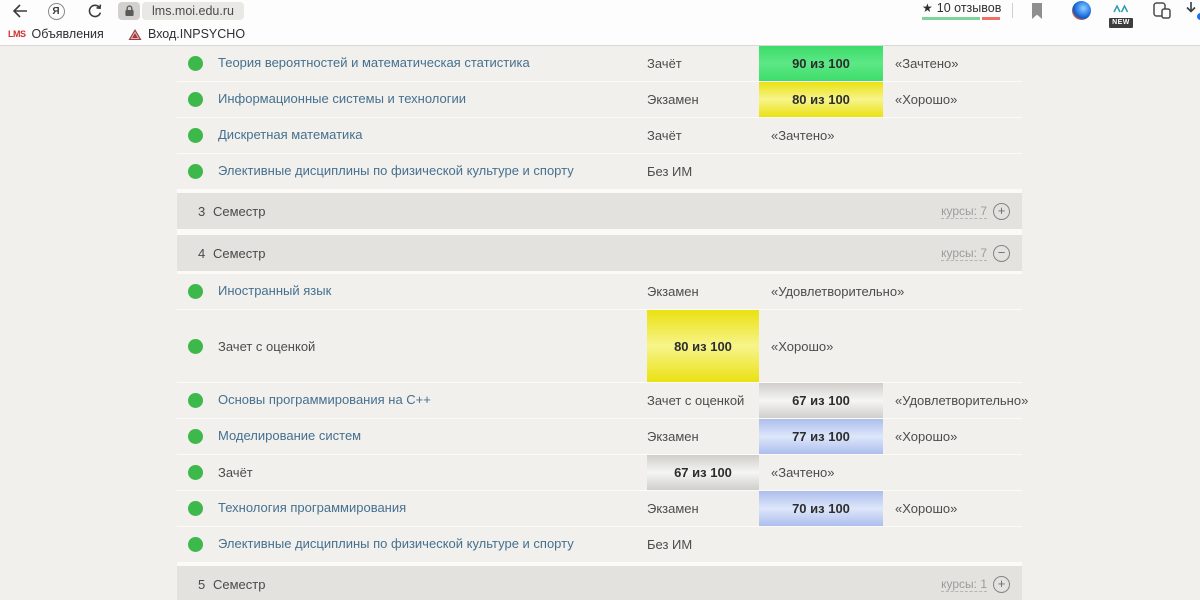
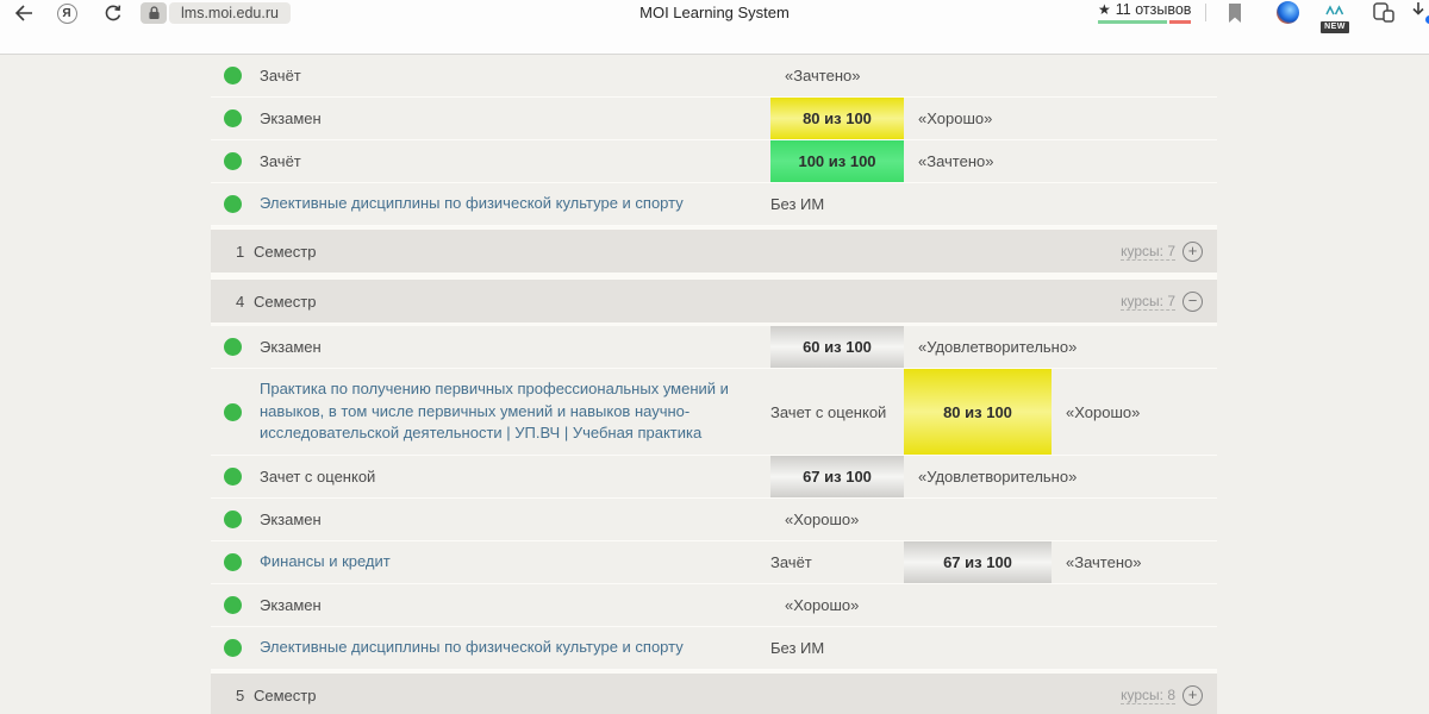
  Я
  lms.moi.edu.ru
+ MOI Learning System
  ★
- 10 отзывов
+ 11 отзывов
- LMS
- Объявления
- Вход.INPSYCHO
- Теория вероятностей и математическая статистика
  Зачёт
- 90 из 100
  «Зачтено»
- Информационные системы и технологии
  Экзамен
  80 из 100
  «Хорошо»
- Дискретная математика
  Зачёт
+ 100 из 100
  «Зачтено»
  Элективные дисциплины по физической культуре и спорту
  Без ИМ
- 3
+ 1
  Семестр
  курсы: 7
  +
  4
  Семестр
  курсы: 7
  −
- Иностранный язык
  Экзамен
+ 60 из 100
  «Удовлетворительно»
+ Практика по получению первичных профессиональных умений и навыков, в том числе первичных умений и навыков научно-исследовательской деятельности | УП.ВЧ | Учебная практика
  Зачет с оценкой
  80 из 100
  «Хорошо»
- Основы программирования на C++
  Зачет с оценкой
  67 из 100
  «Удовлетворительно»
- Моделирование систем
  Экзамен
- 77 из 100
  «Хорошо»
+ Финансы и кредит
  Зачёт
  67 из 100
  «Зачтено»
- Технология программирования
  Экзамен
- 70 из 100
  «Хорошо»
  Элективные дисциплины по физической культуре и спорту
  Без ИМ
  5
  Семестр
- курсы: 1
+ курсы: 8
  +
